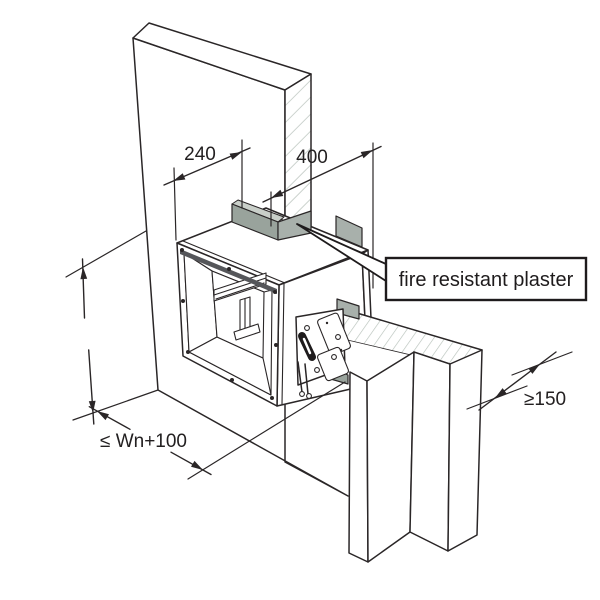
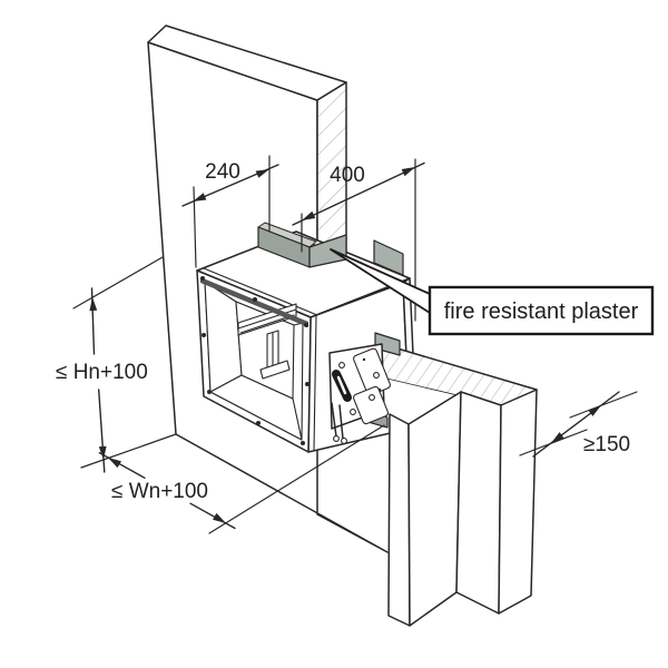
  240
  400
+ ≤ Hn+100
  ≤ Wn+100
  ≥150
  fire resistant plaster
